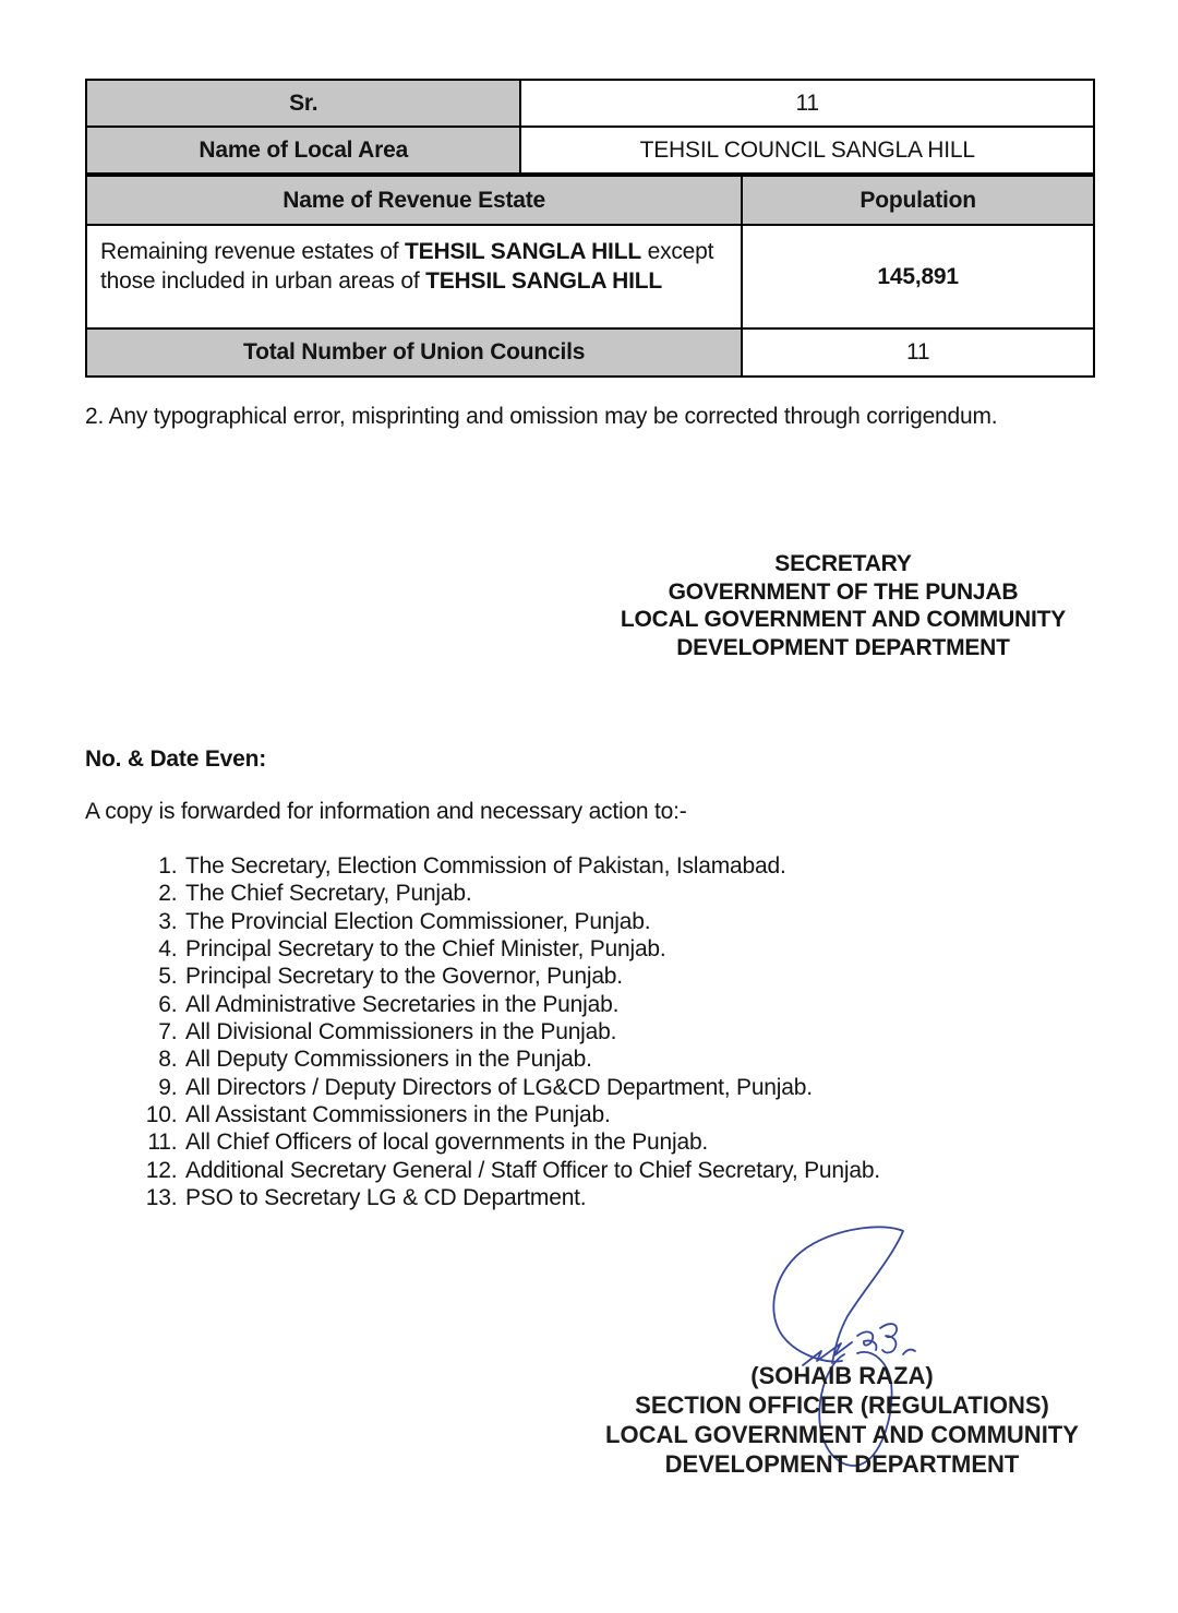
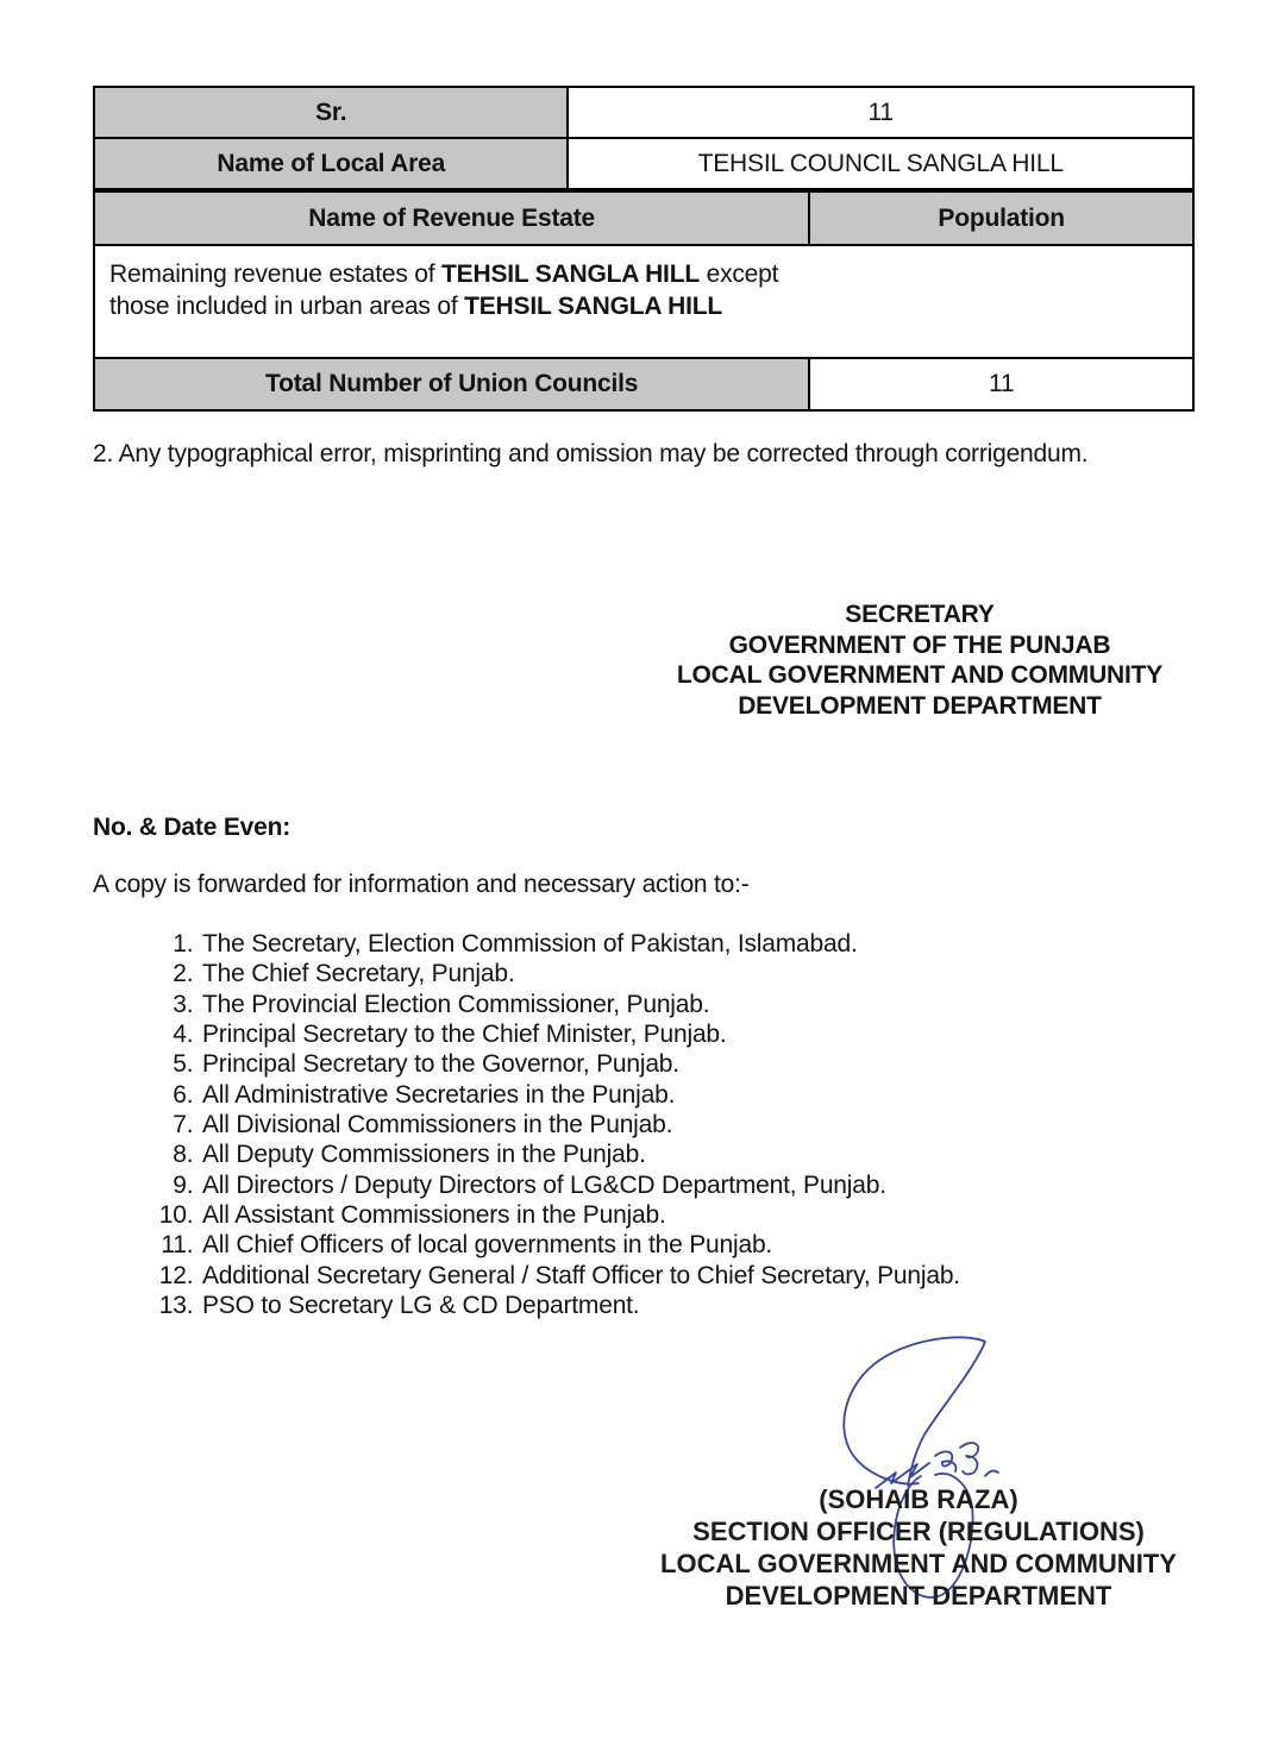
  Sr.
  11
  Name of Local Area
  TEHSIL COUNCIL SANGLA HILL
  Name of Revenue Estate
  Population
  Remaining revenue estates of TEHSIL SANGLA HILL except those included in urban areas of TEHSIL SANGLA HILL
- 145,891
  Total Number of Union Councils
  11
  2. Any typographical error, misprinting and omission may be corrected through corrigendum.
  SECRETARY
  GOVERNMENT OF THE PUNJAB
  LOCAL GOVERNMENT AND COMMUNITY
  DEVELOPMENT DEPARTMENT
  No. & Date Even:
  A copy is forwarded for information and necessary action to:-
  The Secretary, Election Commission of Pakistan, Islamabad.
  The Chief Secretary, Punjab.
  The Provincial Election Commissioner, Punjab.
  Principal Secretary to the Chief Minister, Punjab.
  Principal Secretary to the Governor, Punjab.
  All Administrative Secretaries in the Punjab.
  All Divisional Commissioners in the Punjab.
  All Deputy Commissioners in the Punjab.
  All Directors / Deputy Directors of LG&CD Department, Punjab.
  All Assistant Commissioners in the Punjab.
  All Chief Officers of local governments in the Punjab.
  Additional Secretary General / Staff Officer to Chief Secretary, Punjab.
  PSO to Secretary LG & CD Department.
  (SOHAIB RAZA)
  SECTION OFFICER (REGULATIONS)
  LOCAL GOVERNMENT AND COMMUNITY
  DEVELOPMENT DEPARTMENT
